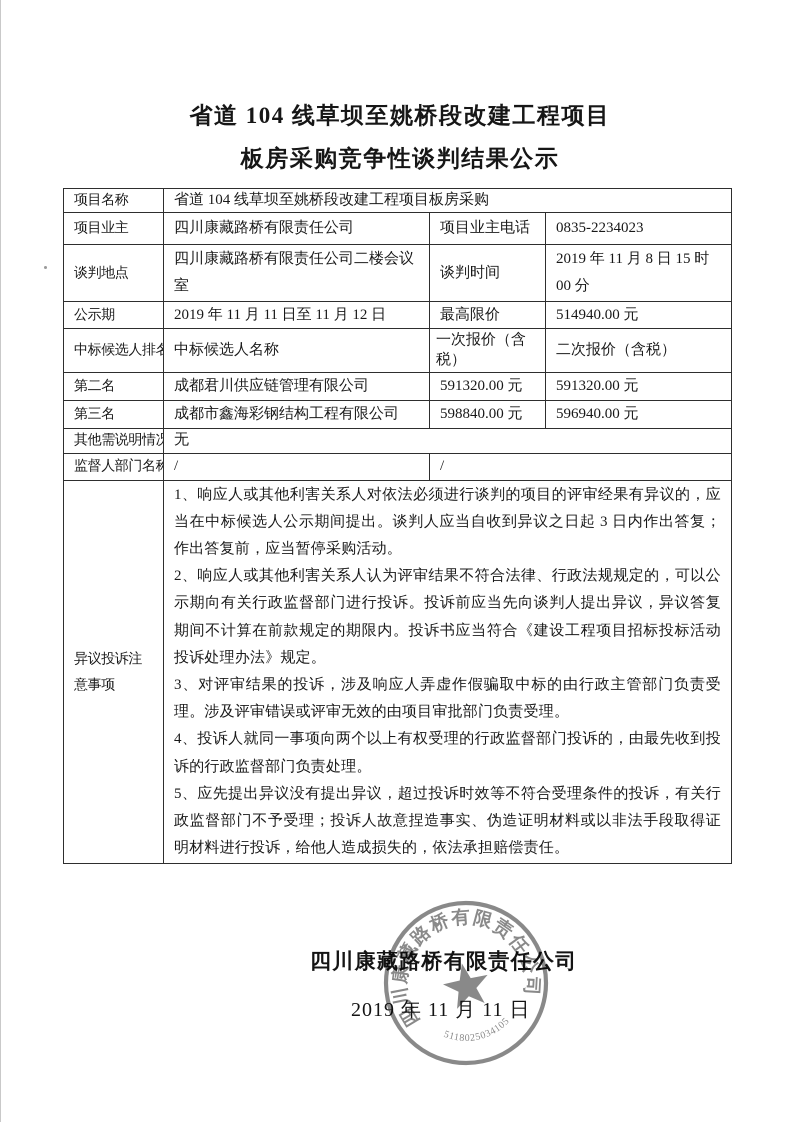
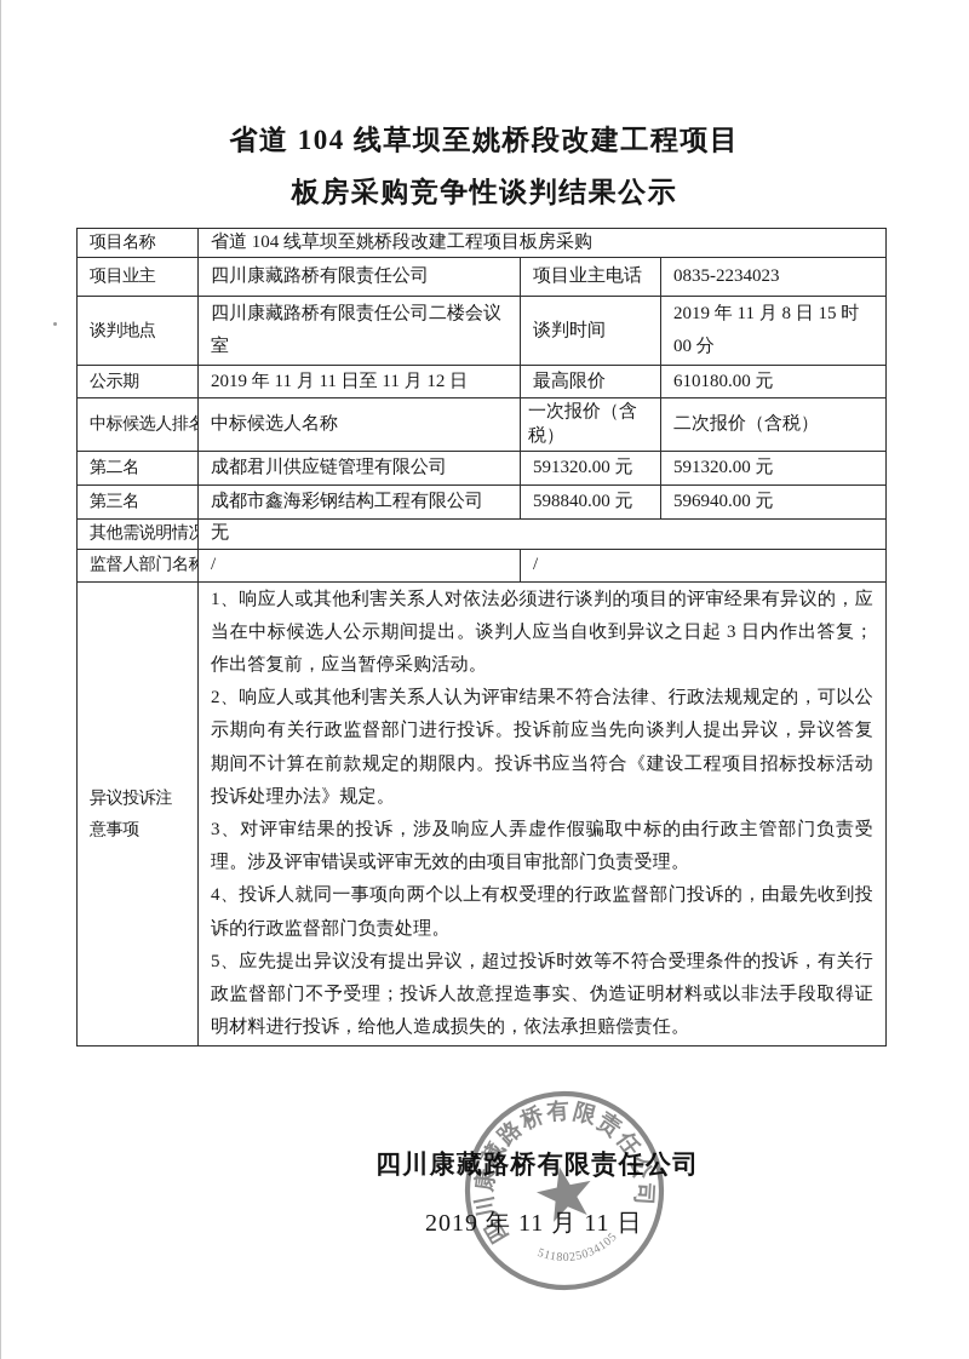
  省道 104 线草坝至姚桥段改建工程项目
  板房采购竞争性谈判结果公示
  项目名称	省道 104 线草坝至姚桥段改建工程项目板房采购
  项目业主	四川康藏路桥有限责任公司	项目业主电话	0835-2234023
  谈判地点	四川康藏路桥有限责任公司二楼会议室	谈判时间	2019 年 11 月 8 日 15 时 00 分
- 公示期	2019 年 11 月 11 日至 11 月 12 日	最高限价	514940.00 元
+ 公示期	2019 年 11 月 11 日至 11 月 12 日	最高限价	610180.00 元
  中标候选人排名	中标候选人名称	一次报价（含税）	二次报价（含税）
  第二名	成都君川供应链管理有限公司	591320.00 元	591320.00 元
  第三名	成都市鑫海彩钢结构工程有限公司	598840.00 元	596940.00 元
  其他需说明情况	无
  监督人部门名称	/	/
  异议投诉注意事项	1、响应人或其他利害关系人对依法必须进行谈判的项目的评审经果有异议的，应当在中标候选人公示期间提出。谈判人应当自收到异议之日起 3 日内作出答复；作出答复前，应当暂停采购活动。 2、响应人或其他利害关系人认为评审结果不符合法律、行政法规规定的，可以公示期向有关行政监督部门进行投诉。投诉前应当先向谈判人提出异议，异议答复期间不计算在前款规定的期限内。投诉书应当符合《建设工程项目招标投标活动投诉处理办法》规定。 3、对评审结果的投诉，涉及响应人弄虚作假骗取中标的由行政主管部门负责受理。涉及评审错误或评审无效的由项目审批部门负责受理。 4、投诉人就同一事项向两个以上有权受理的行政监督部门投诉的，由最先收到投诉的行政监督部门负责处理。 5、应先提出异议没有提出异议，超过投诉时效等不符合受理条件的投诉，有关行政监督部门不予受理；投诉人故意捏造事实、伪造证明材料或以非法手段取得证明材料进行投诉，给他人造成损失的，依法承担赔偿责任。
  四川康藏路桥有限责任公司
  2019 年 11 月 11 日
